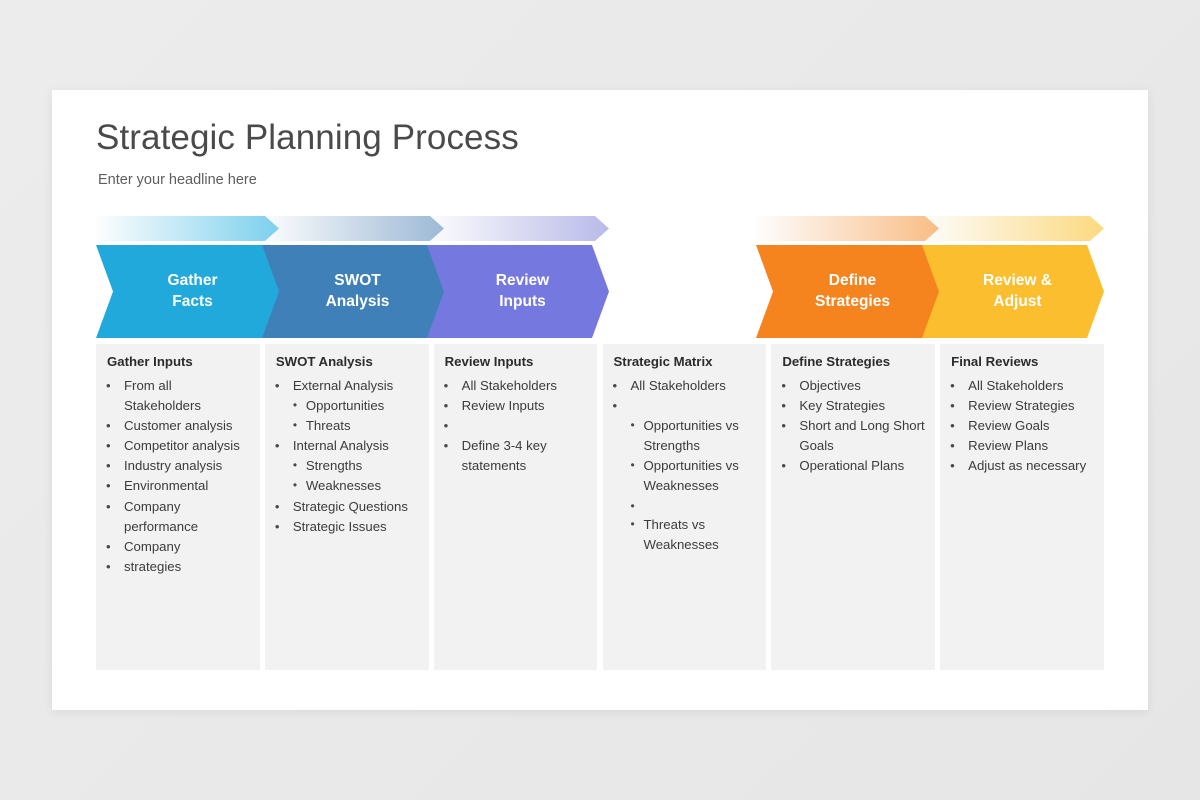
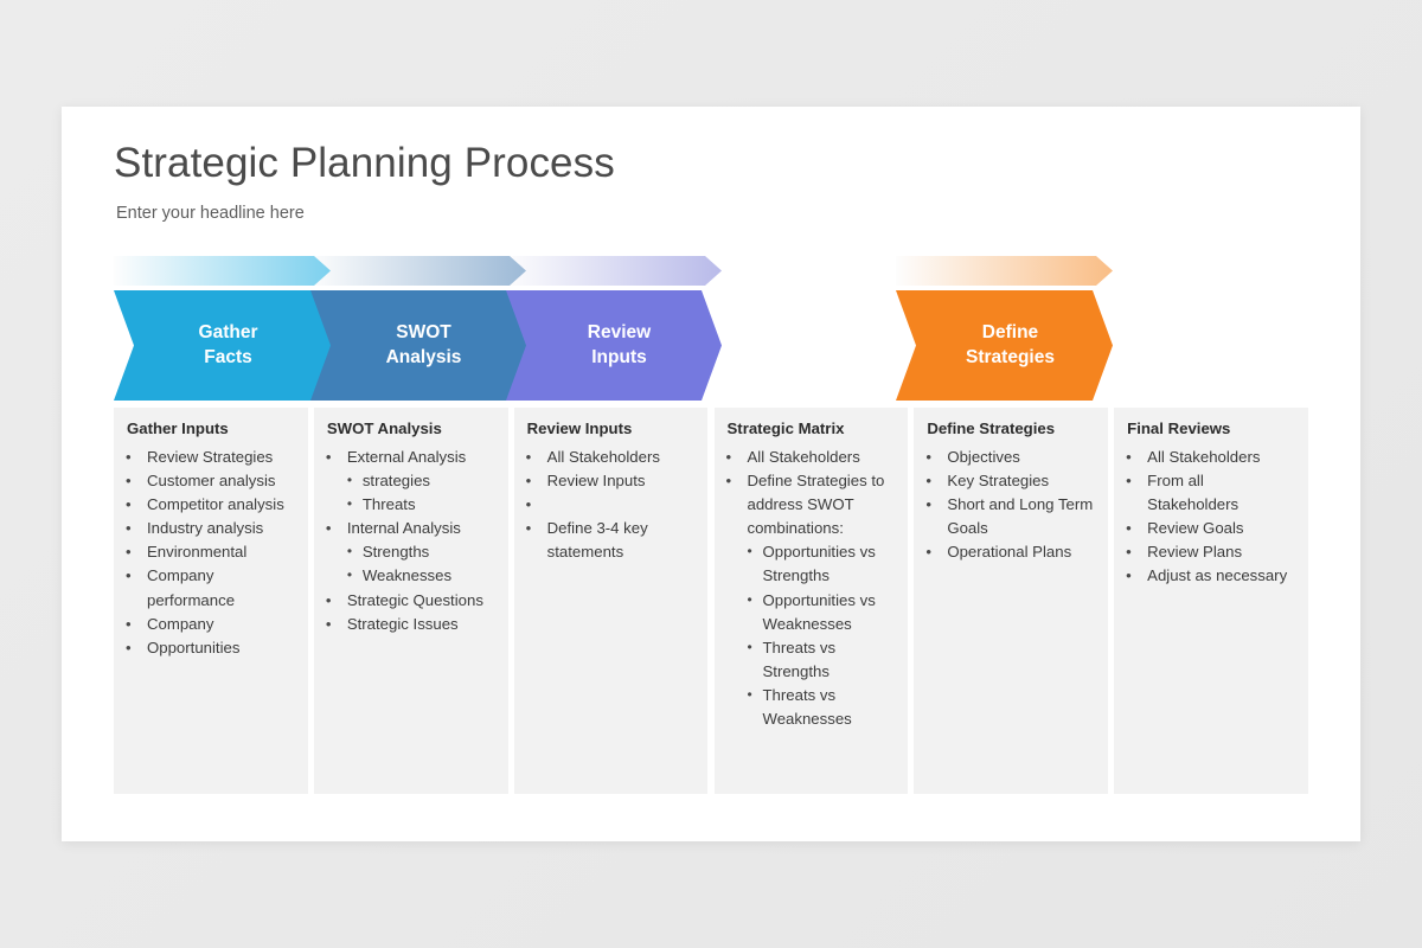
  Strategic Planning Process
  Enter your headline here
  Gather
  Facts
  SWOT
  Analysis
  Review
  Inputs
  Define
  Strategies
- Review &
- Adjust
  Gather Inputs
  •
- From all Stakeholders
+ Review Strategies
  •
  Customer analysis
  •
  Competitor analysis
  •
  Industry analysis
  •
  Environmental
  •
  Company performance
  •
  Company
  •
- strategies
+ Opportunities
  SWOT Analysis
  •
  External Analysis
  •
- Opportunities
+ strategies
  •
  Threats
  •
  Internal Analysis
  •
  Strengths
  •
  Weaknesses
  •
  Strategic Questions
  •
  Strategic Issues
  Review Inputs
  •
  All Stakeholders
  •
  Review Inputs
  •
  •
  Define 3-4 key statements
  Strategic Matrix
  •
  All Stakeholders
  •
+ Define Strategies to address SWOT combinations:
  •
  Opportunities vs Strengths
  •
  Opportunities vs Weaknesses
  •
+ Threats vs Strengths
  •
  Threats vs Weaknesses
  Define Strategies
  •
  Objectives
  •
  Key Strategies
  •
- Short and Long Short Goals
+ Short and Long Term Goals
  •
  Operational Plans
  Final Reviews
  •
  All Stakeholders
  •
- Review Strategies
+ From all Stakeholders
  •
  Review Goals
  •
  Review Plans
  •
  Adjust as necessary
